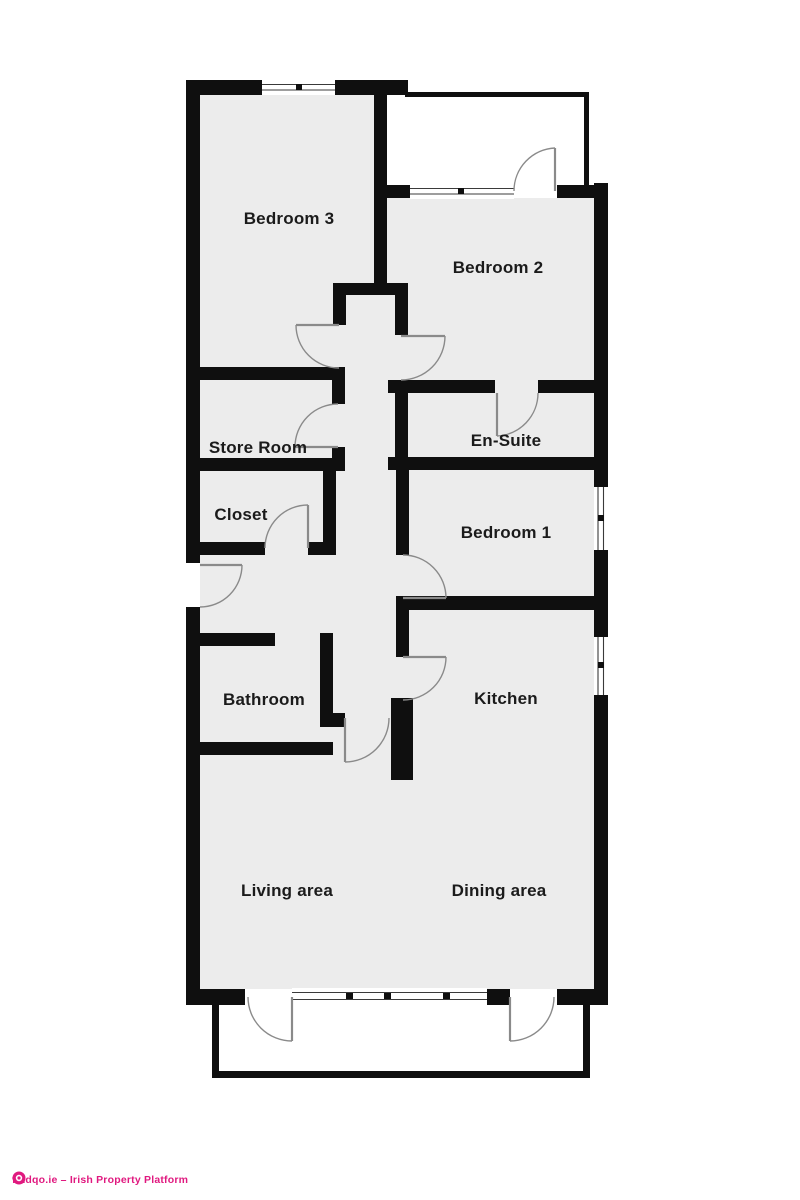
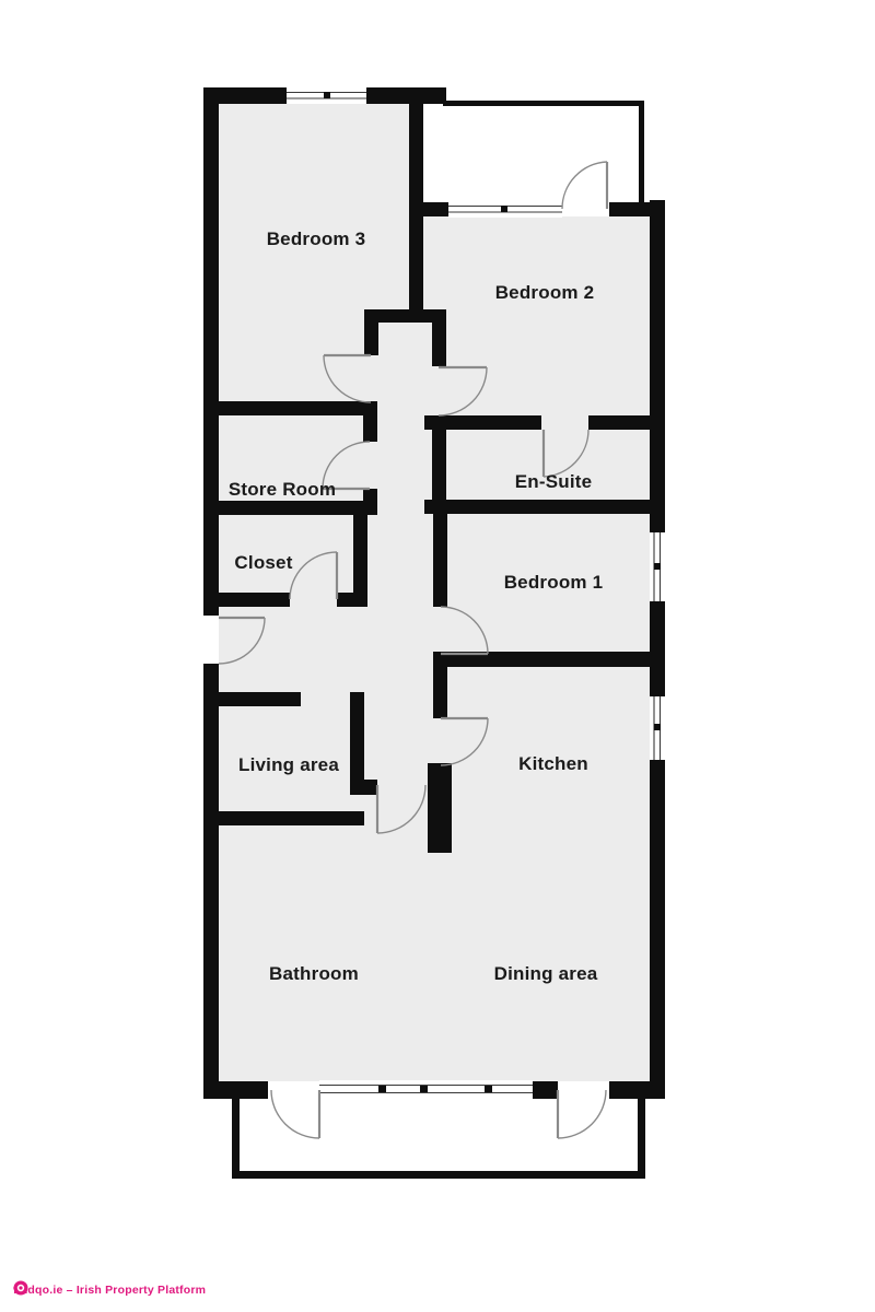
  Bedroom 3
  Bedroom 2
  Store Room
  En-Suite
  Closet
  Bedroom 1
- Bathroom
+ Living area
  Kitchen
- Living area
+ Bathroom
  Dining area
  dqo.ie – Irish Property Platform
